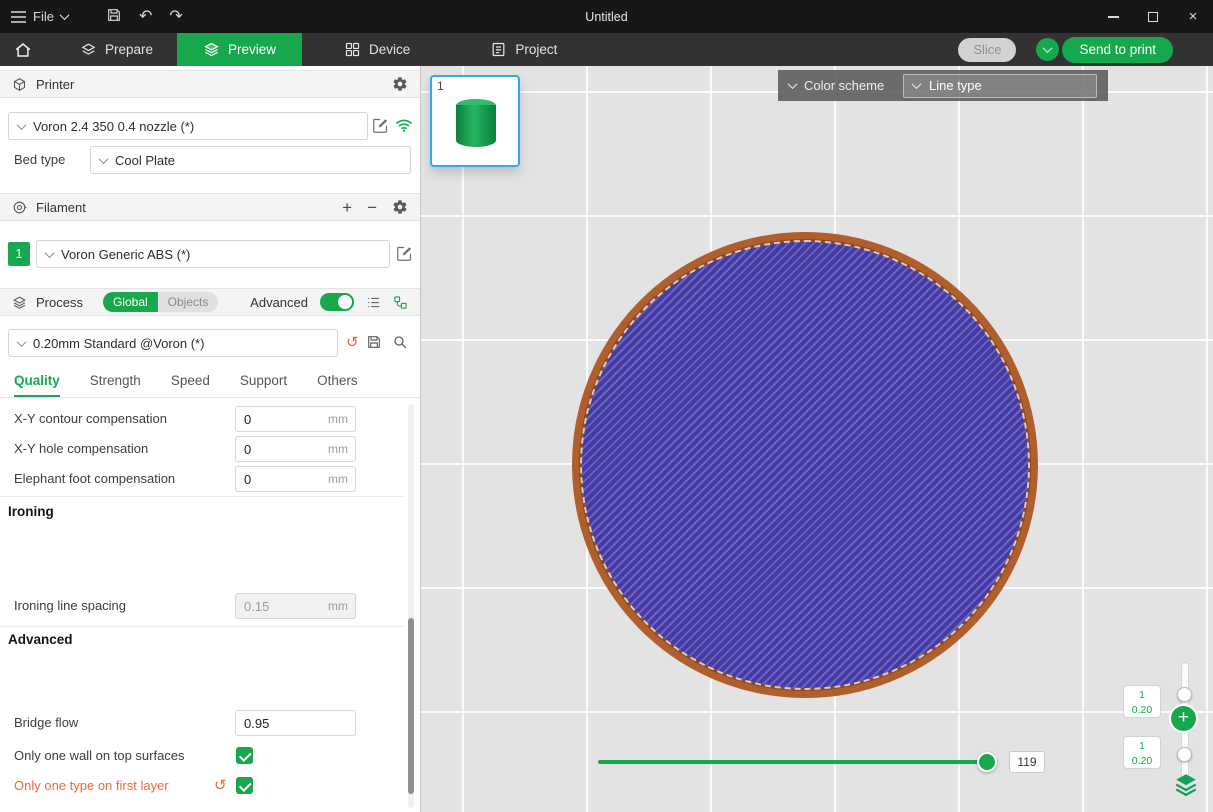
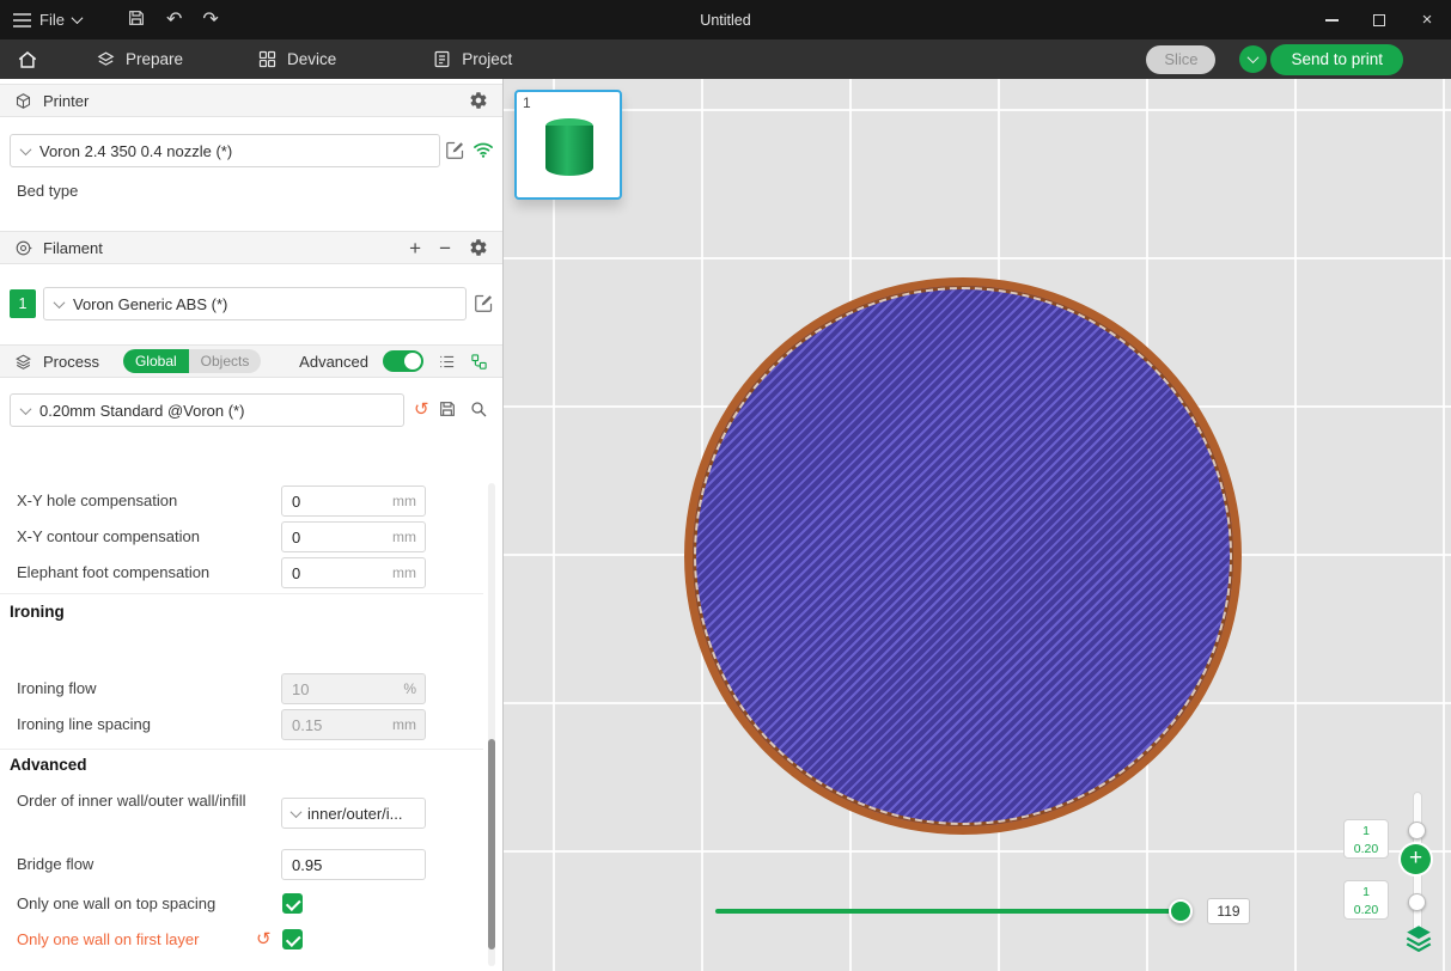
  File
  ↶
  ↷
  Untitled
  ×
  Prepare
- Preview
  Device
  Project
  Slice
  Send to print
  Printer
  Voron 2.4 350 0.4 nozzle (*)
  Bed type
- Cool Plate
  Filament
  +
  −
  1
  Voron Generic ABS (*)
  Process
  Global
  Objects
  Advanced
  0.20mm Standard @Voron (*)
  ↺
- Quality
- Strength
- Speed
- Support
- Others
- X-Y contour compensation
+ X-Y hole compensation
  0
  mm
- X-Y hole compensation
+ X-Y contour compensation
  0
  mm
  Elephant foot compensation
  0
  mm
  Ironing
+ Ironing flow
+ 10
+ %
  Ironing line spacing
  0.15
  mm
  Advanced
+ Order of inner wall/outer wall/infill
+ inner/outer/i...
  Bridge flow
  0.95
- Only one wall on top surfaces
+ Only one wall on top spacing
- Only one type on first layer
+ Only one wall on first layer
  ↺
  1
- Color scheme
- Line type
  1
  0.20
  +
  1
  0.20
  119
